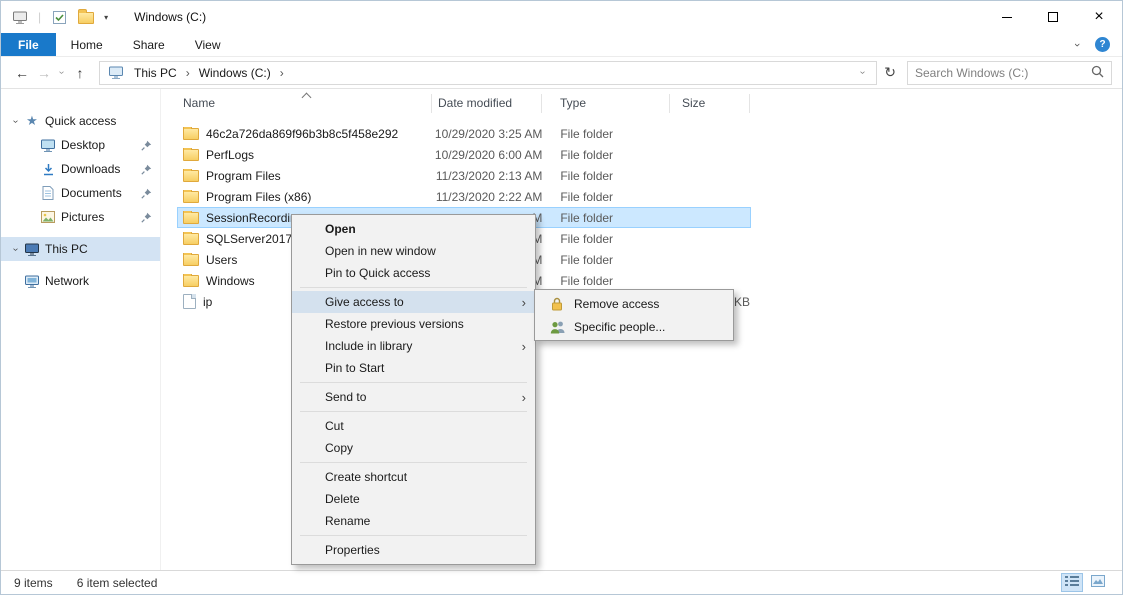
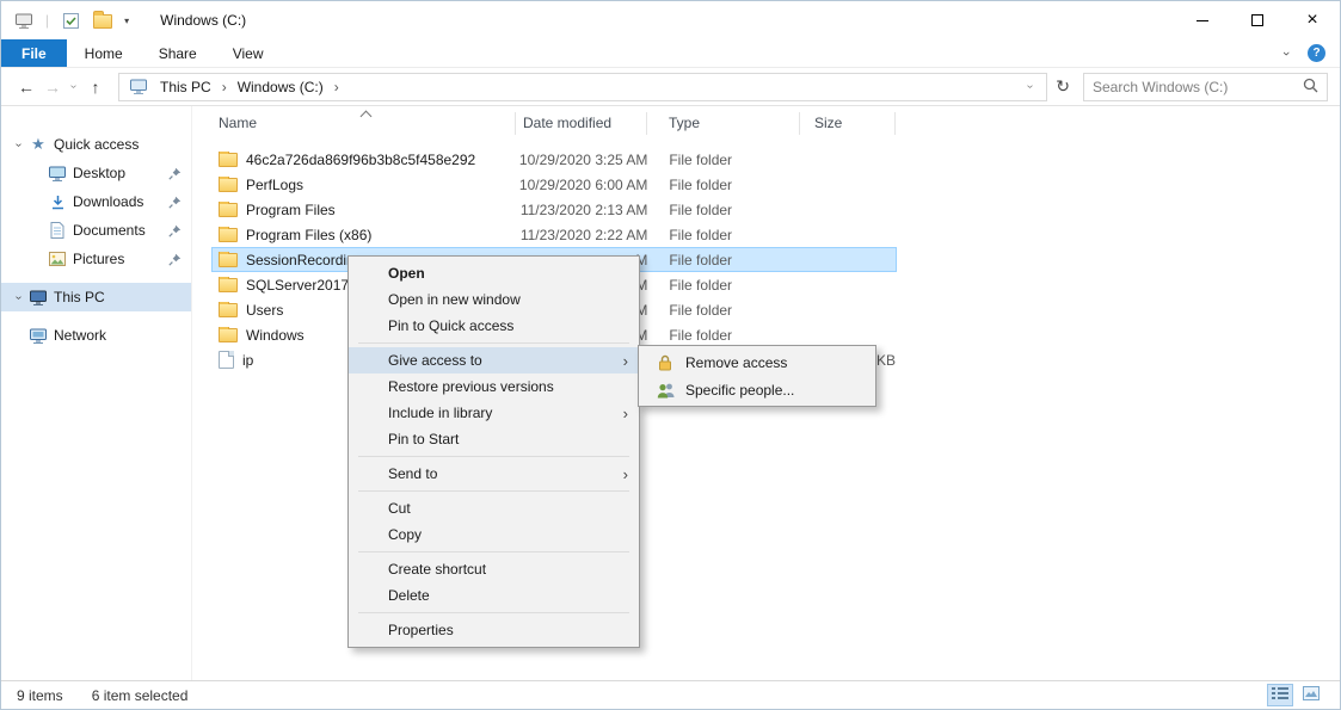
  |
  ▾
  Windows (C:)
  ×
  File
  Home
  Share
  View
  ?
  ←
  →
  ↑
  This PC
  ›
  Windows (C:)
  ›
  ↻
  Search Windows (C:)
  ★
  Quick access
  Desktop
  Downloads
  Documents
  Pictures
  This PC
  Network
  Name
  Date modified
  Type
  Size
  46c2a726da869f96b3b8c5f458e292
  10/29/2020 3:25 AM
  File folder
  PerfLogs
  10/29/2020 6:00 AM
  File folder
  Program Files
  11/23/2020 2:13 AM
  File folder
  Program Files (x86)
  11/23/2020 2:22 AM
  File folder
  SessionRecordi
  M
  File folder
  SQLServer2017
  M
  File folder
  Users
  M
  File folder
  Windows
  M
  File folder
  ip
  KB
  Open
  Open in new window
  Pin to Quick access
  Give access to
  ›
  Restore previous versions
  Include in library
  ›
  Pin to Start
  Send to
  ›
  Cut
  Copy
  Create shortcut
  Delete
- Rename
  Properties
  Remove access
  Specific people...
  9 items
  6 item selected
